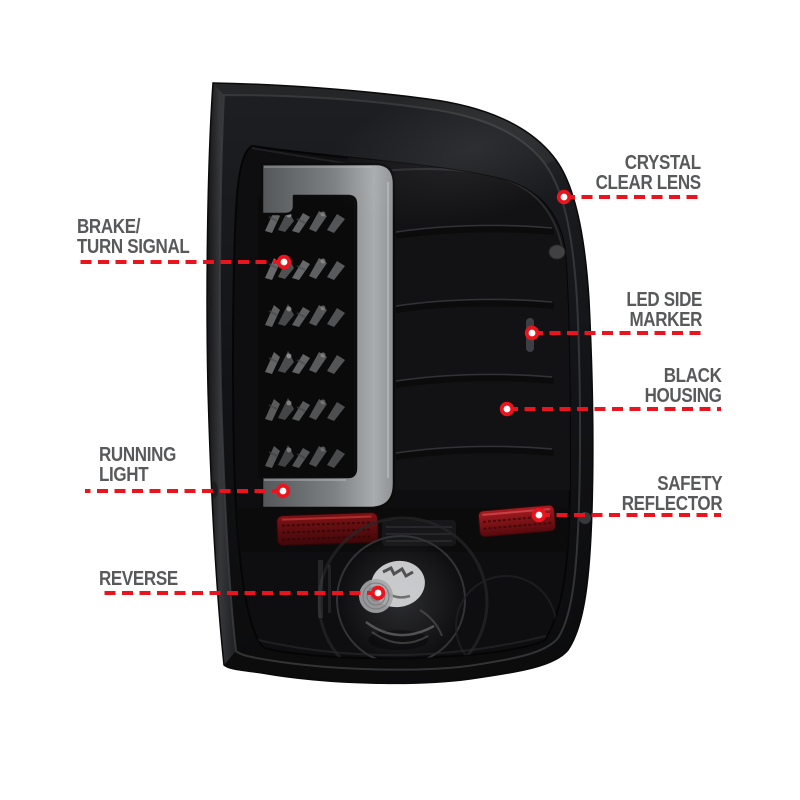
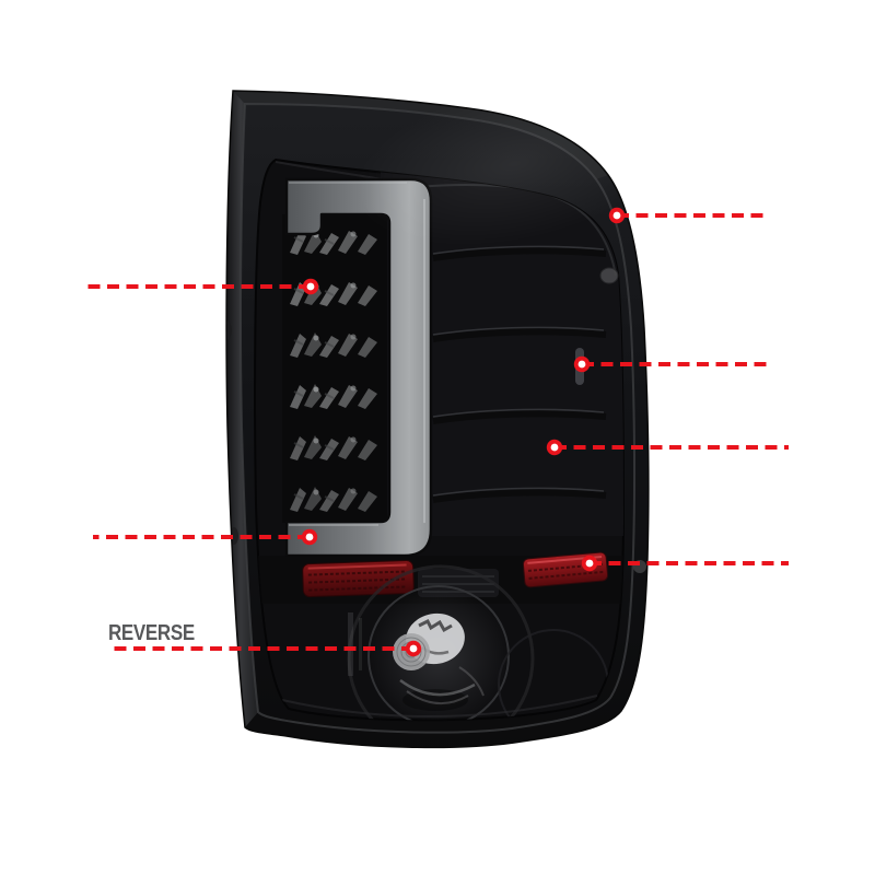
- CRYSTAL
- CLEAR LENS
- BRAKE/
- TURN SIGNAL
- LED SIDE
- MARKER
- BLACK
- HOUSING
- RUNNING
- LIGHT
- SAFETY
- REFLECTOR
  REVERSE
